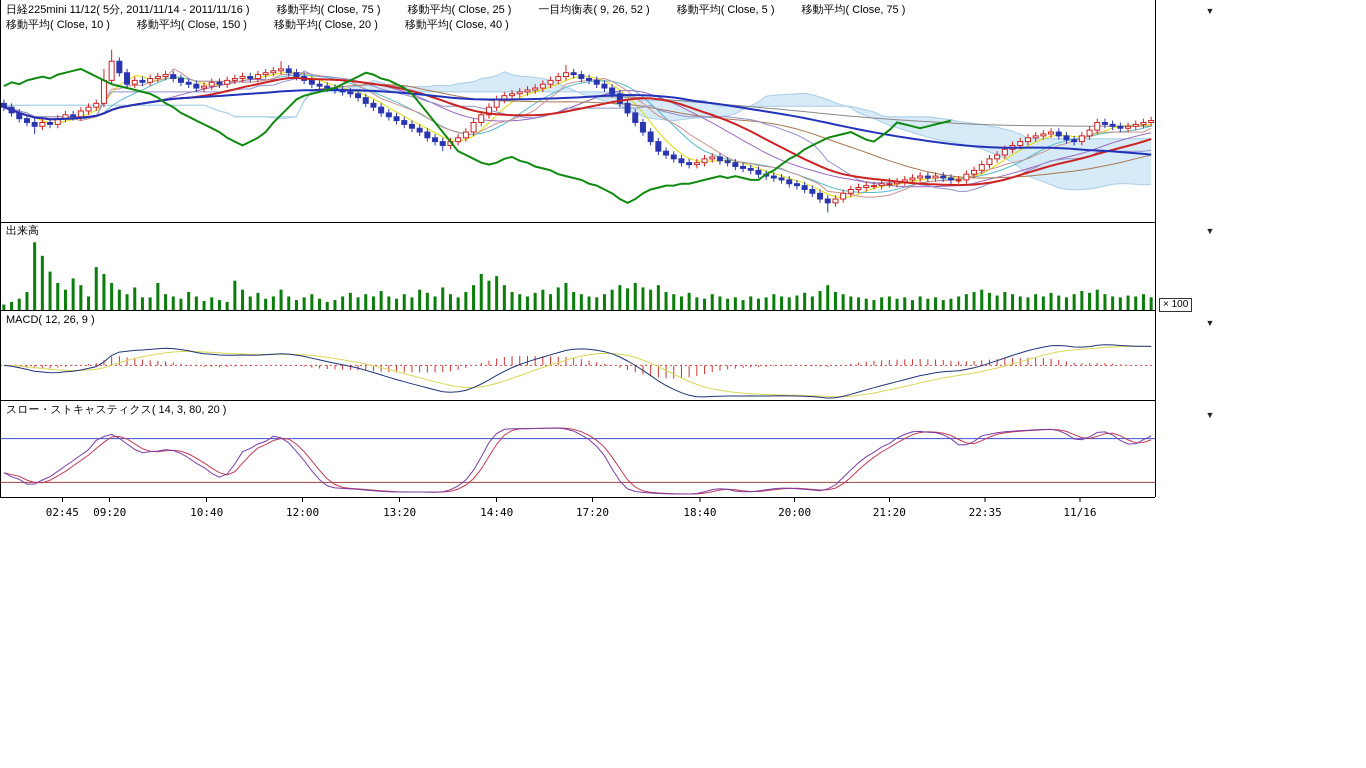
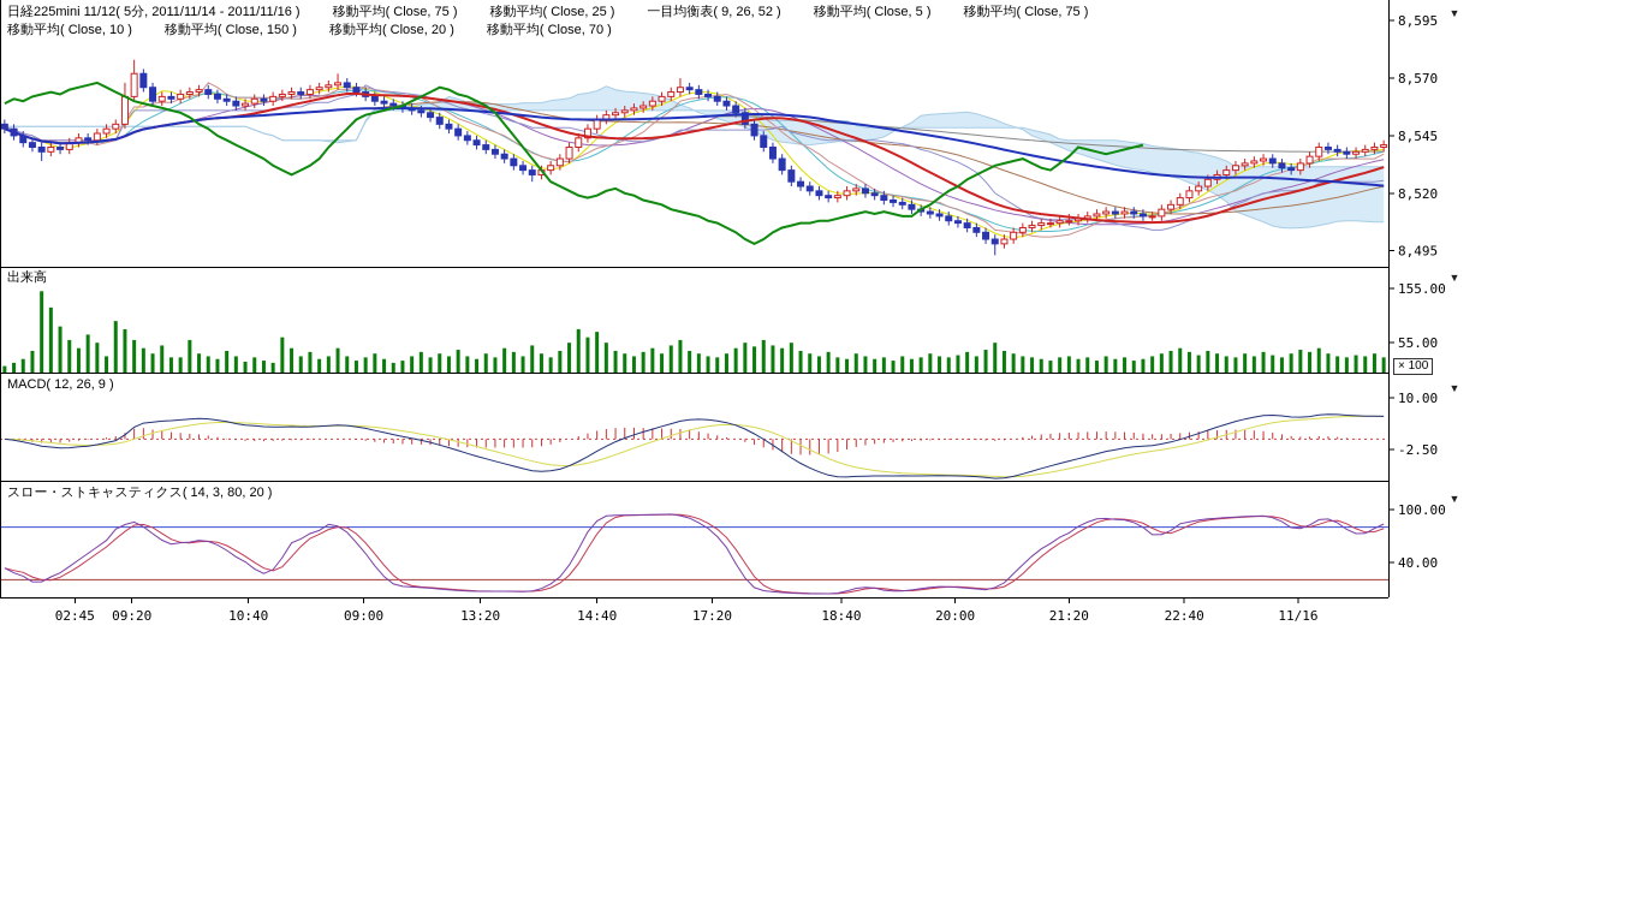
+ 8,595
+ 8,570
+ 8,545
+ 8,520
+ 8,495
+ 155.00
+ 55.00
+ 10.00
+ -2.50
+ 100.00
+ 40.00
  02:45
  09:20
  10:40
- 12:00
+ 09:00
  13:20
  14:40
  17:20
  18:40
  20:00
  21:20
- 22:35
+ 22:40
  11/16
  日経225mini 11/12( 5分, 2011/11/14 - 2011/11/16 ) 移動平均( Close, 75 ) 移動平均( Close, 25 ) 一目均衡表( 9, 26, 52 ) 移動平均( Close, 5 ) 移動平均( Close, 75 )
- 移動平均( Close, 10 ) 移動平均( Close, 150 ) 移動平均( Close, 20 ) 移動平均( Close, 40 )
+ 移動平均( Close, 10 ) 移動平均( Close, 150 ) 移動平均( Close, 20 ) 移動平均( Close, 70 )
  出来高
  MACD( 12, 26, 9 )
  スロー・ストキャスティクス( 14, 3, 80, 20 )
  × 100
  ▼
  ▼
  ▼
  ▼
